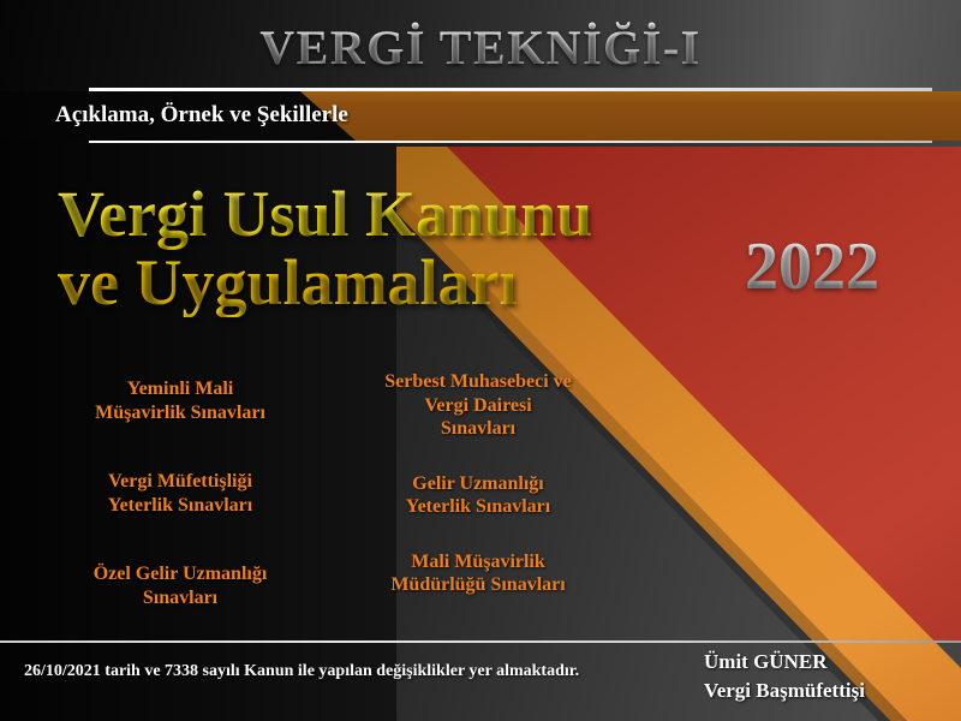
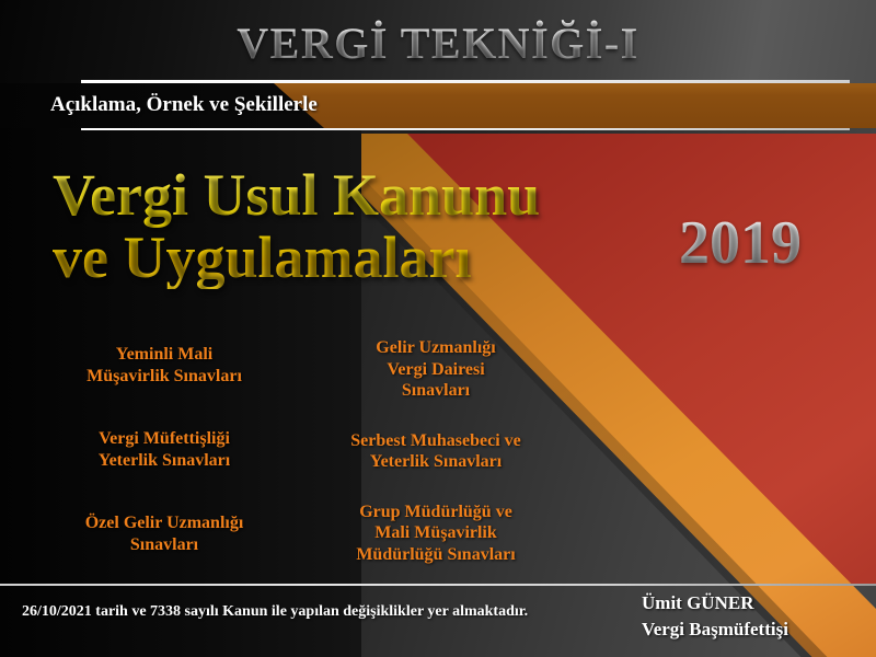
  VERGİ TEKNİĞİ-I
  Açıklama, Örnek ve Şekillerle
  Vergi Usul Kanunu
  ve Uygulamaları
- 2022
+ 2019
  Yeminli Mali
  Müşavirlik Sınavları
  Vergi Müfettişliği
  Yeterlik Sınavları
  Özel Gelir Uzmanlığı
  Sınavları
- Serbest Muhasebeci ve
+ Gelir Uzmanlığı
  Vergi Dairesi
  Sınavları
- Gelir Uzmanlığı
+ Serbest Muhasebeci ve
  Yeterlik Sınavları
+ Grup Müdürlüğü ve
  Mali Müşavirlik
  Müdürlüğü Sınavları
  26/10/2021 tarih ve 7338 sayılı Kanun ile yapılan değişiklikler yer almaktadır.
  Ümit GÜNER
  Vergi Başmüfettişi
